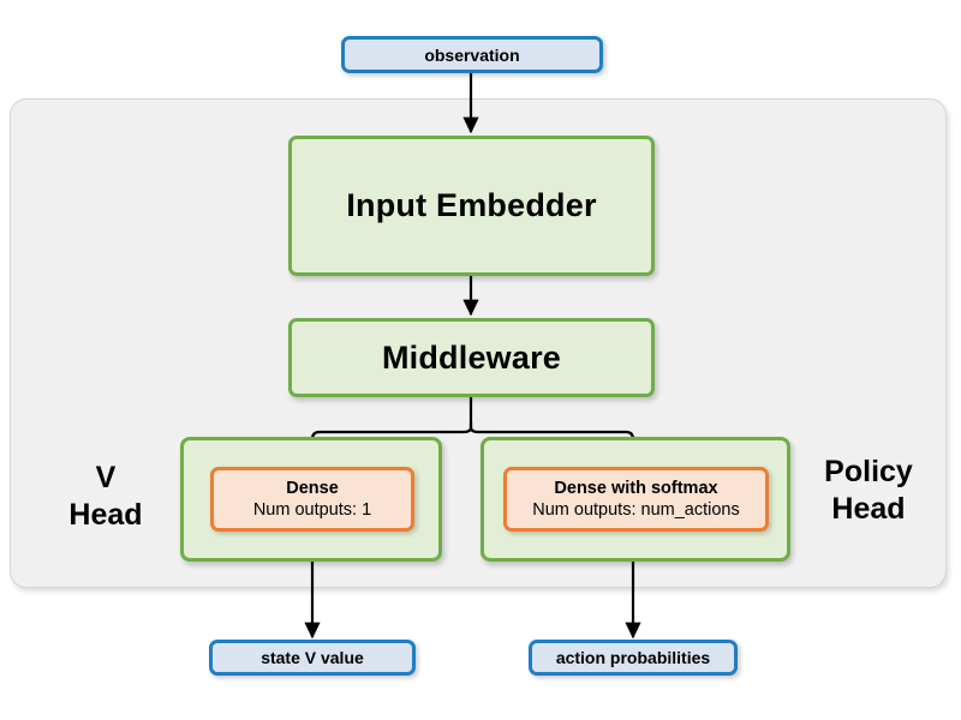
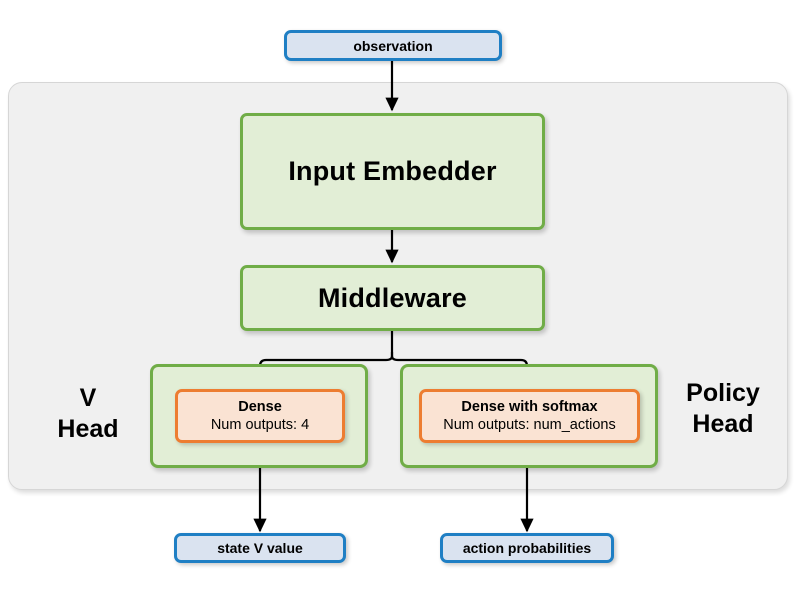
  observation
  Input Embedder
  Middleware
  Dense
- Num outputs: 1
+ Num outputs: 4
  V
  Head
  Dense with softmax
  Num outputs: num_actions
  Policy
  Head
  state V value
  action probabilities
